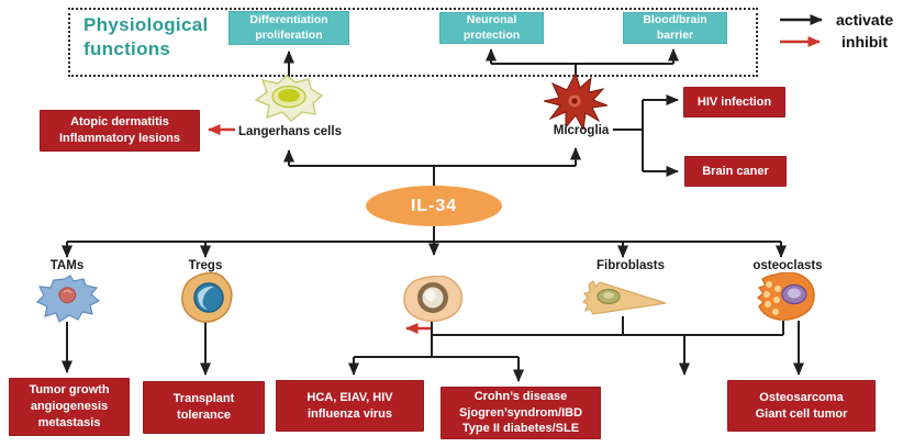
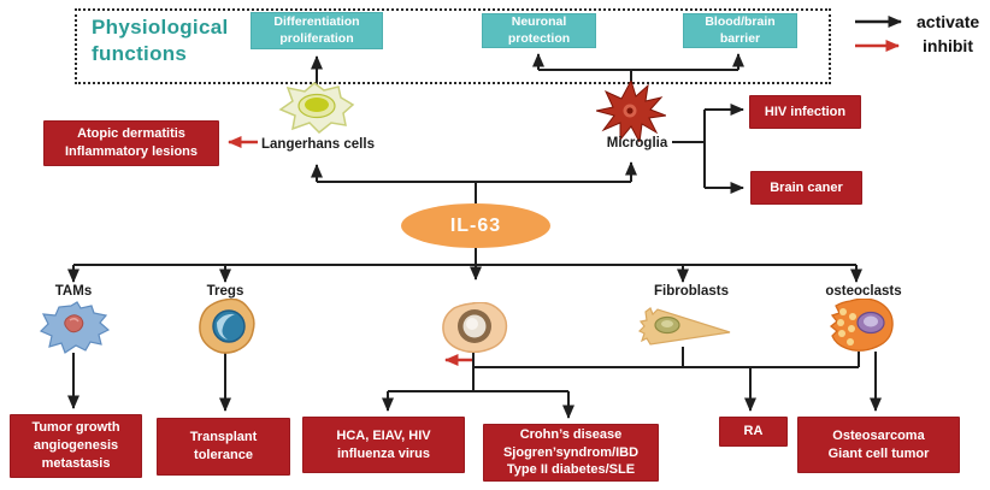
  Physiological
  functions
  Differentiation
  proliferation
  Neuronal
  protection
  Blood/brain
  barrier
  activate
  inhibit
  Langerhans cells
  Microglia
  Atopic dermatitis
  Inflammatory lesions
  HIV infection
  Brain caner
- IL-34
+ IL-63
  TAMs
  Tregs
  Fibroblasts
  osteoclasts
  Tumor growth
  angiogenesis
  metastasis
  Transplant
  tolerance
  HCA, EIAV, HIV
  influenza virus
  Crohn’s disease
  Sjogren’syndrom/IBD
  Type II diabetes/SLE
+ RA
  Osteosarcoma
  Giant cell tumor
